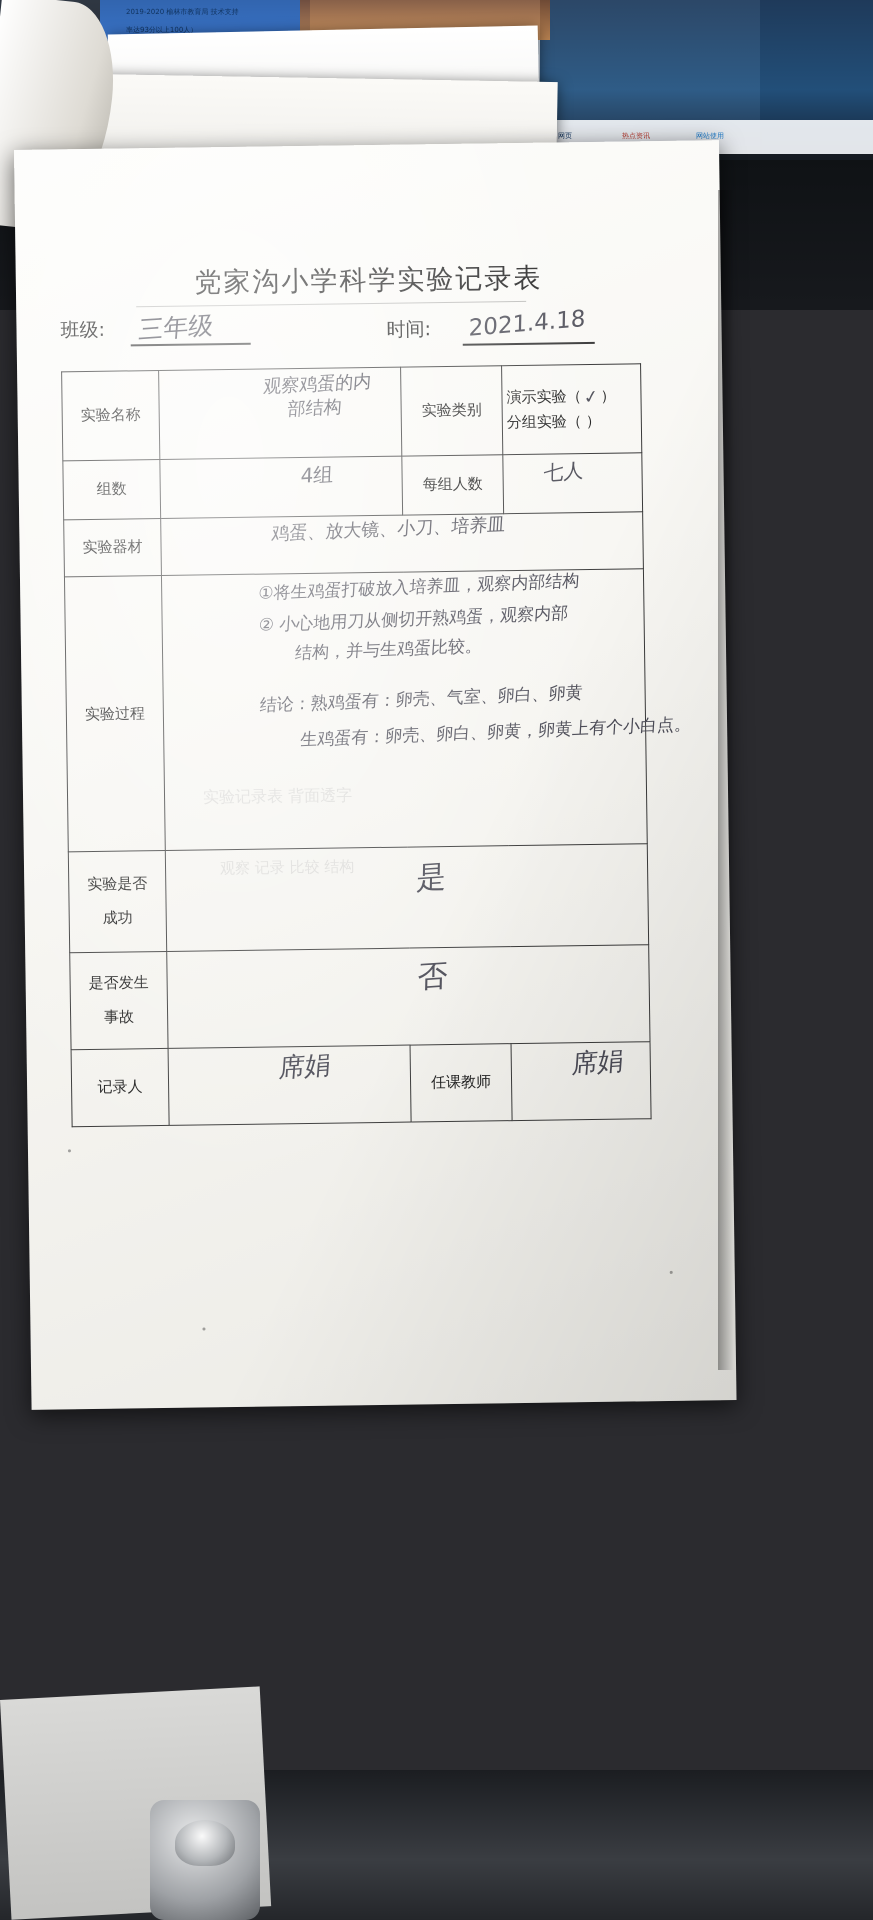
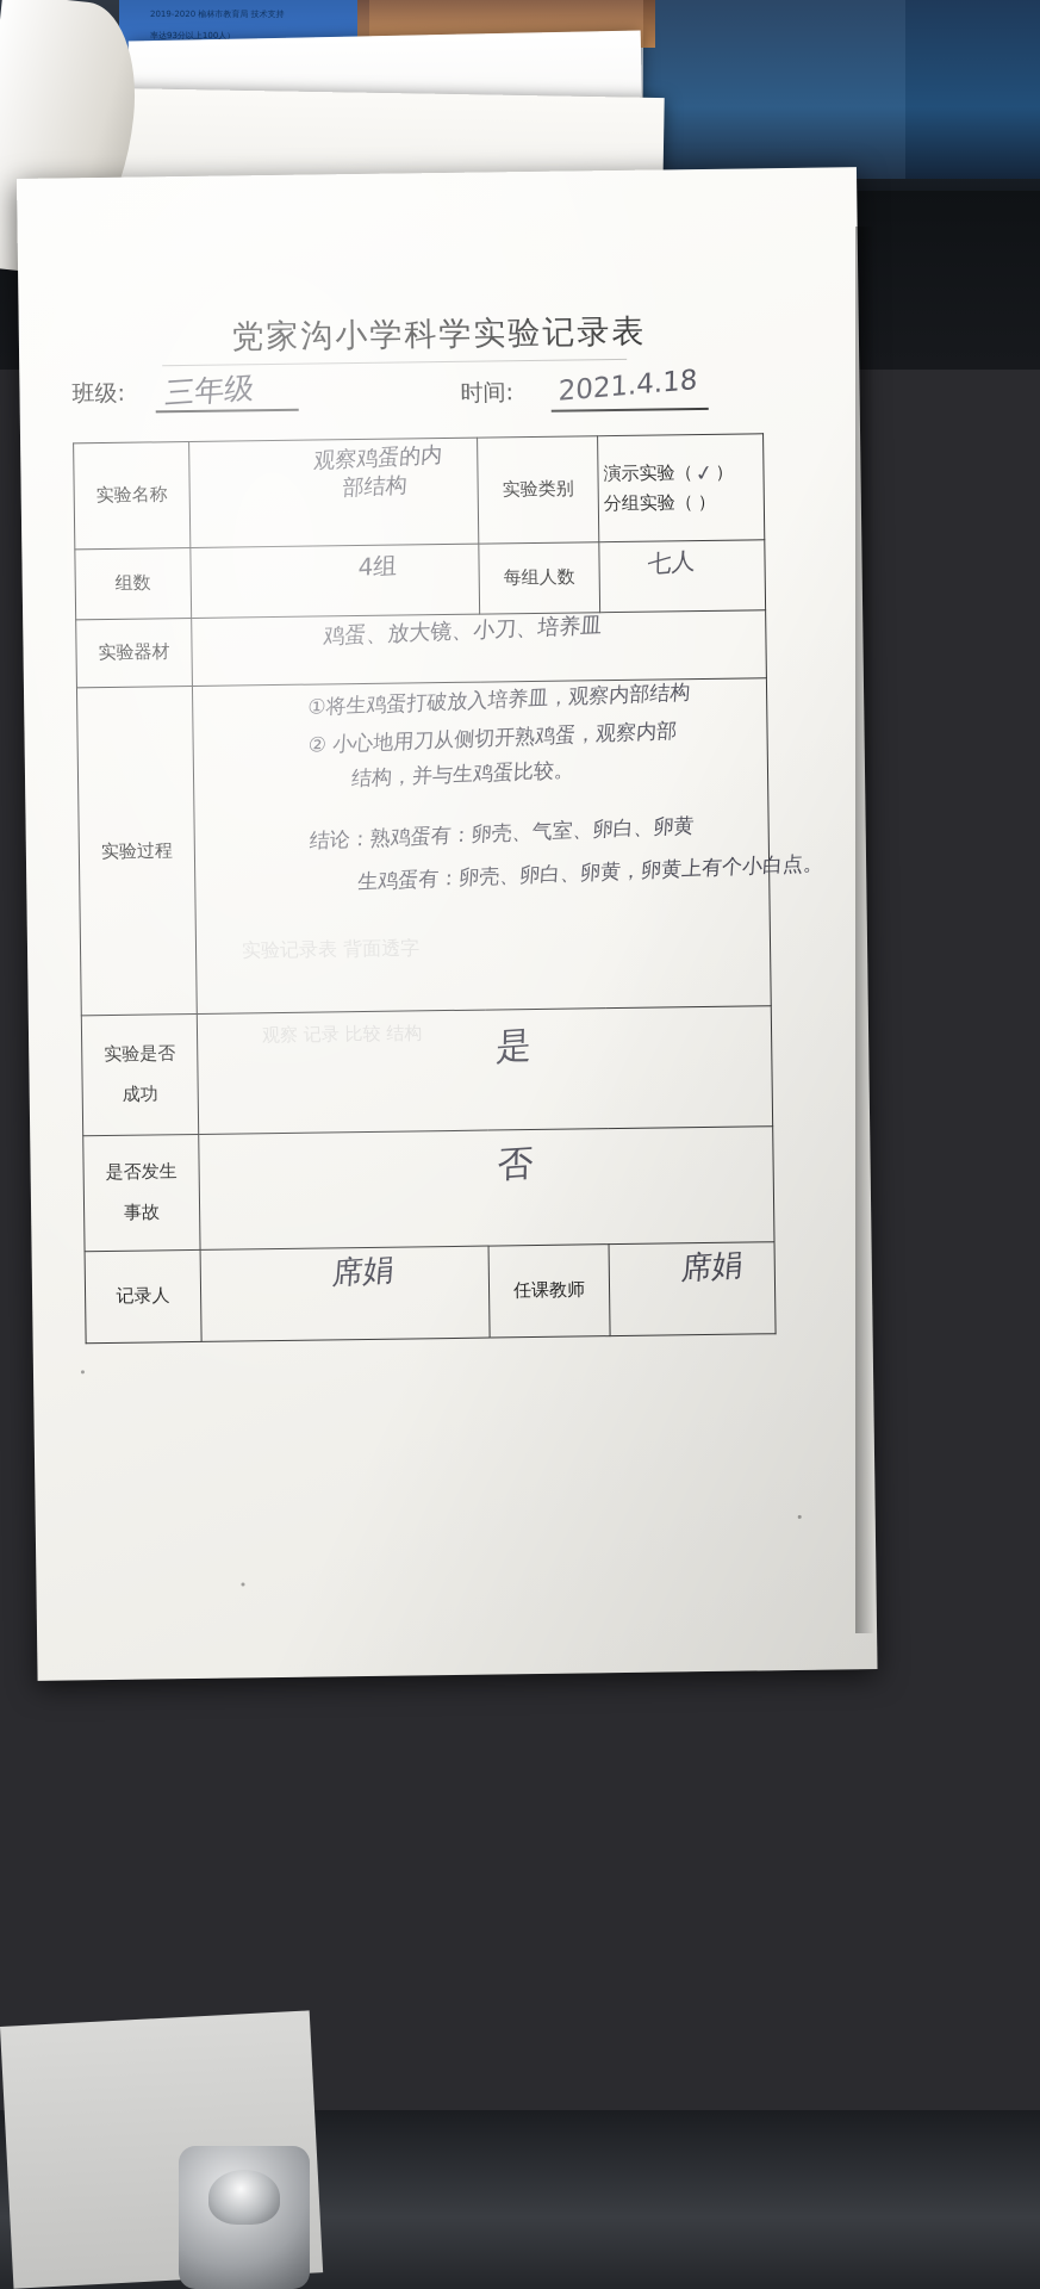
  2019-2020 榆林市教育局 技术支持
  率达93分以上100人）
- 网页
- 热点资讯
- 网站使用
